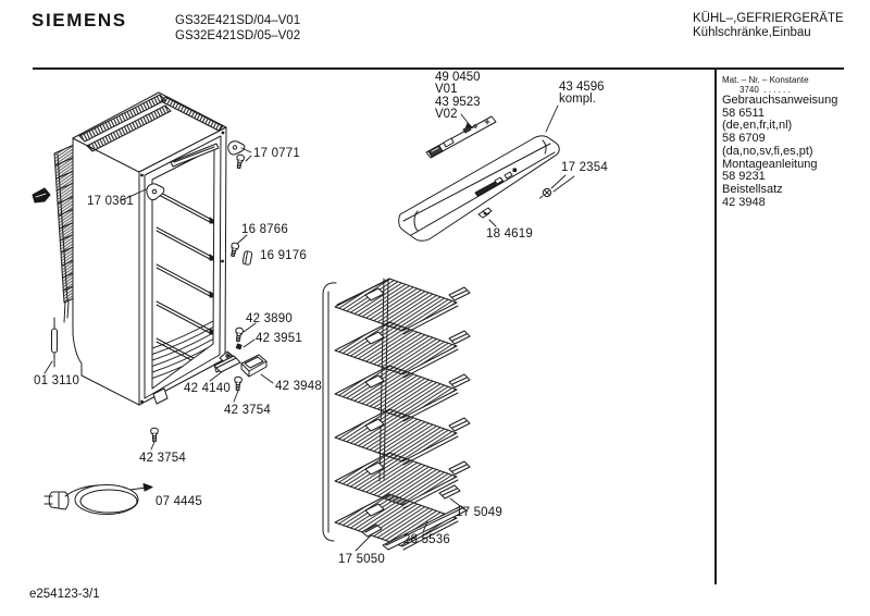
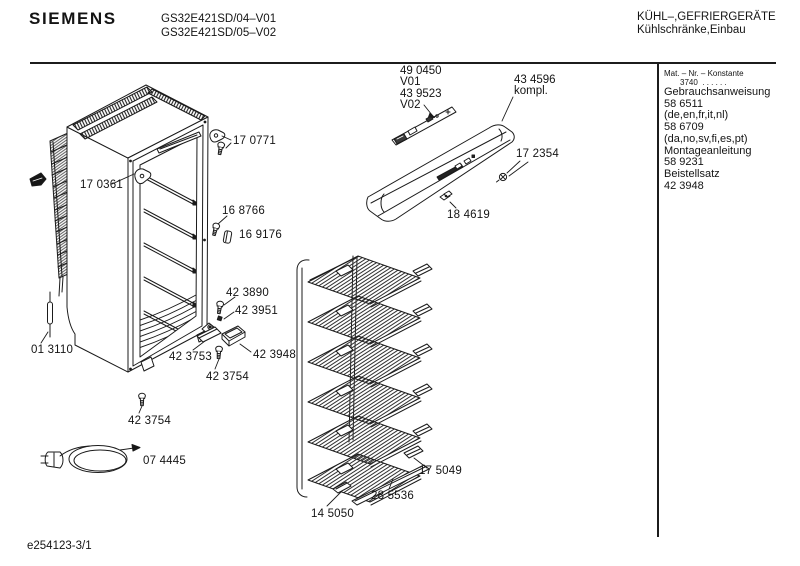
  SIEMENS
  GS32E421SD/04–V01
  GS32E421SD/05–V02
  KÜHL–,GEFRIERGERÄTE
  Kühlschränke,Einbau
  Mat. – Nr. – Konstante
  3740 . . . . . .
  Gebrauchsanweisung
  58 6511
  (de,en,fr,it,nl)
  58 6709
  (da,no,sv,fi,es,pt)
  Montageanleitung
  58 9231
  Beistellsatz
  42 3948
  17 0771
  17 0361
  16 8766
  16 9176
  42 3890
  42 3951
- 42 4140
+ 42 3753
  42 3948
  42 3754
  42 3754
  01 3110
  07 4445
  17 2354
  18 4619
  17 5049
  28 5536
- 17 5050
+ 14 5050
  49 0450
  V01
  43 9523
  V02
  43 4596
  kompl.
  e254123-3/1
